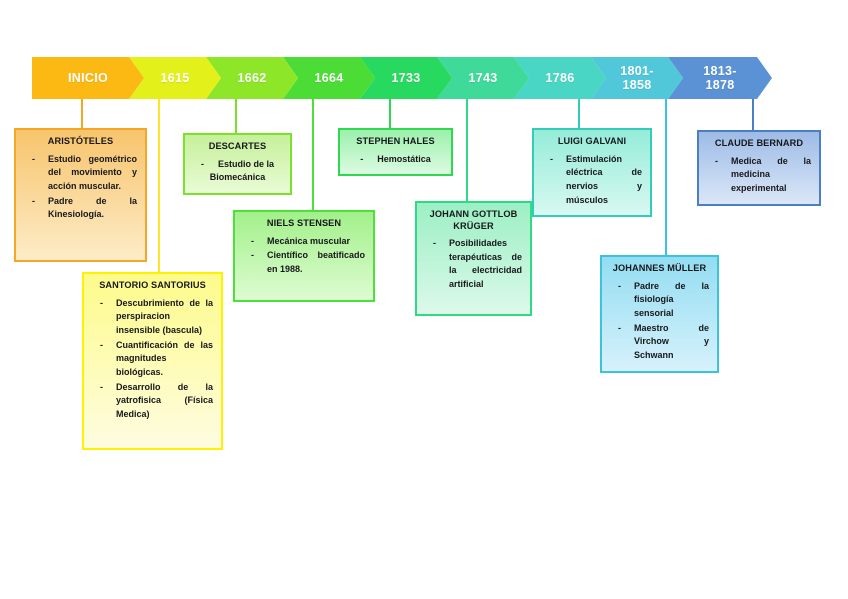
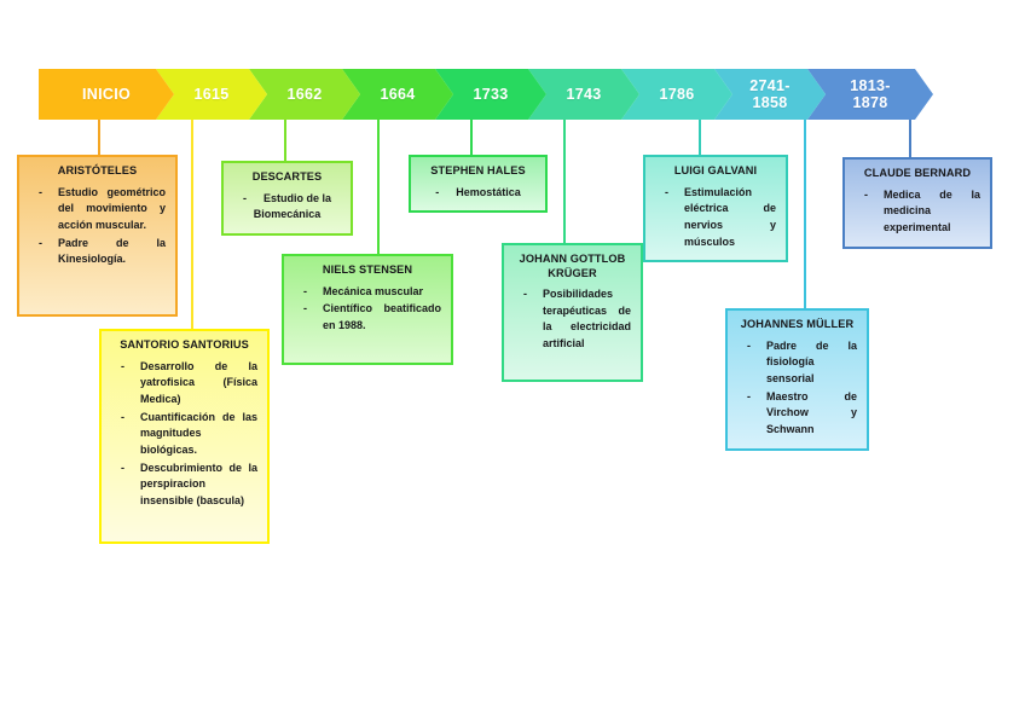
  INICIO
  1615
  1662
  1664
  1733
  1743
  1786
- 1801-
+ 2741-
  1858
  1813-
  1878
  ARISTÓTELES
  Estudio geométrico del movimiento y acción muscular.
  Padre de la Kinesiología.
  SANTORIO SANTORIUS
- Descubrimiento de la perspiracion insensible (bascula)
+ Desarrollo de la yatrofisica (Física Medica)
  Cuantificación de las magnitudes biológicas.
- Desarrollo de la yatrofisica (Física Medica)
+ Descubrimiento de la perspiracion insensible (bascula)
  DESCARTES
  Estudio de la Biomecánica
  NIELS STENSEN
  Mecánica muscular
  Científico beatificado en 1988.
  STEPHEN HALES
  Hemostática
  JOHANN GOTTLOB KRÜGER
  Posibilidades terapéuticas de la electricidad artificial
  LUIGI GALVANI
  Estimulación eléctrica de nervios y músculos
  JOHANNES MÜLLER
  Padre de la fisiología sensorial
  Maestro de Virchow y Schwann
  CLAUDE BERNARD
  Medica de la medicina experimental
